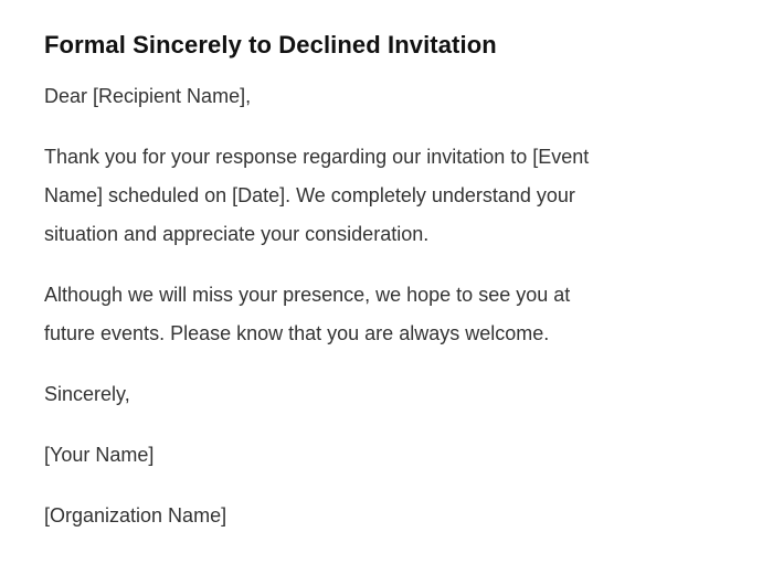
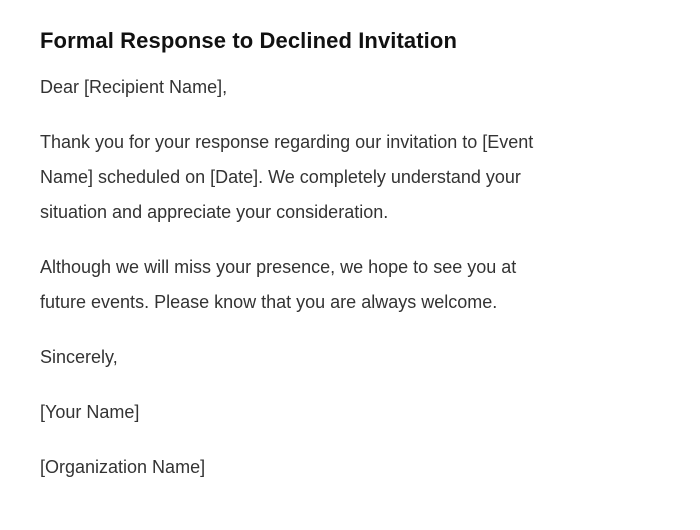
- Formal Sincerely to Declined Invitation
+ Formal Response to Declined Invitation
  Dear [Recipient Name],
  Thank you for your response regarding our invitation to [Event
  Name] scheduled on [Date]. We completely understand your
  situation and appreciate your consideration.
  Although we will miss your presence, we hope to see you at
  future events. Please know that you are always welcome.
  Sincerely,
  [Your Name]
  [Organization Name]
